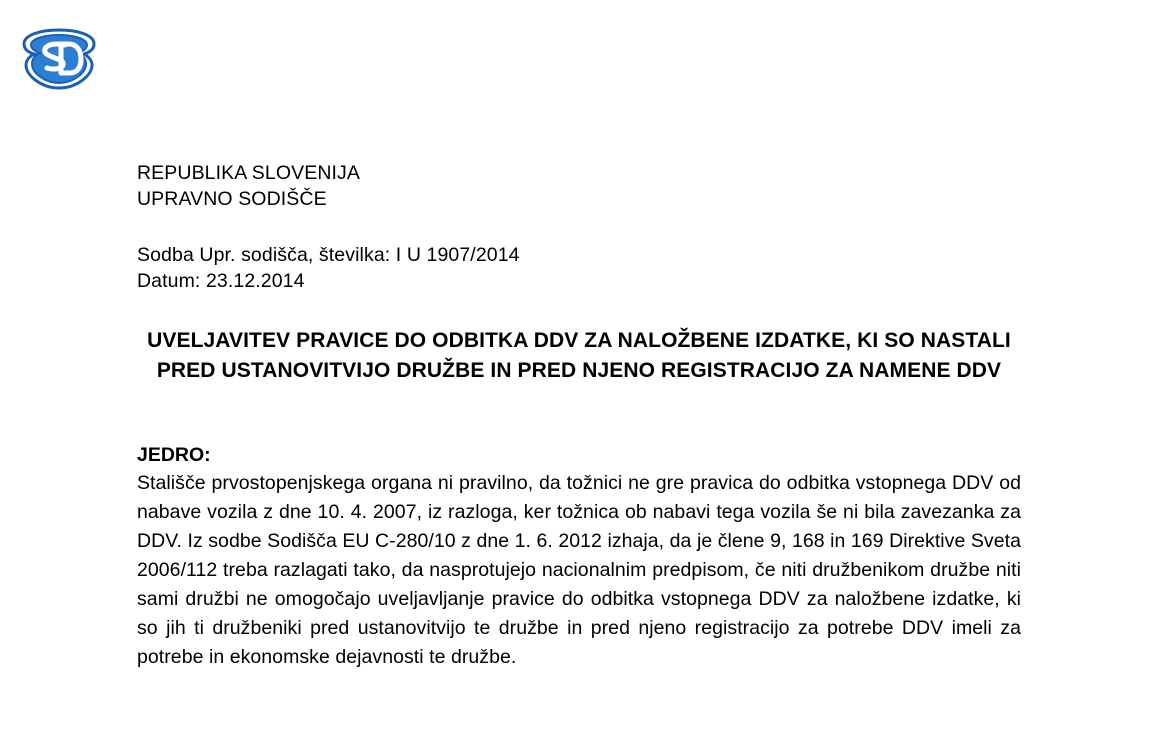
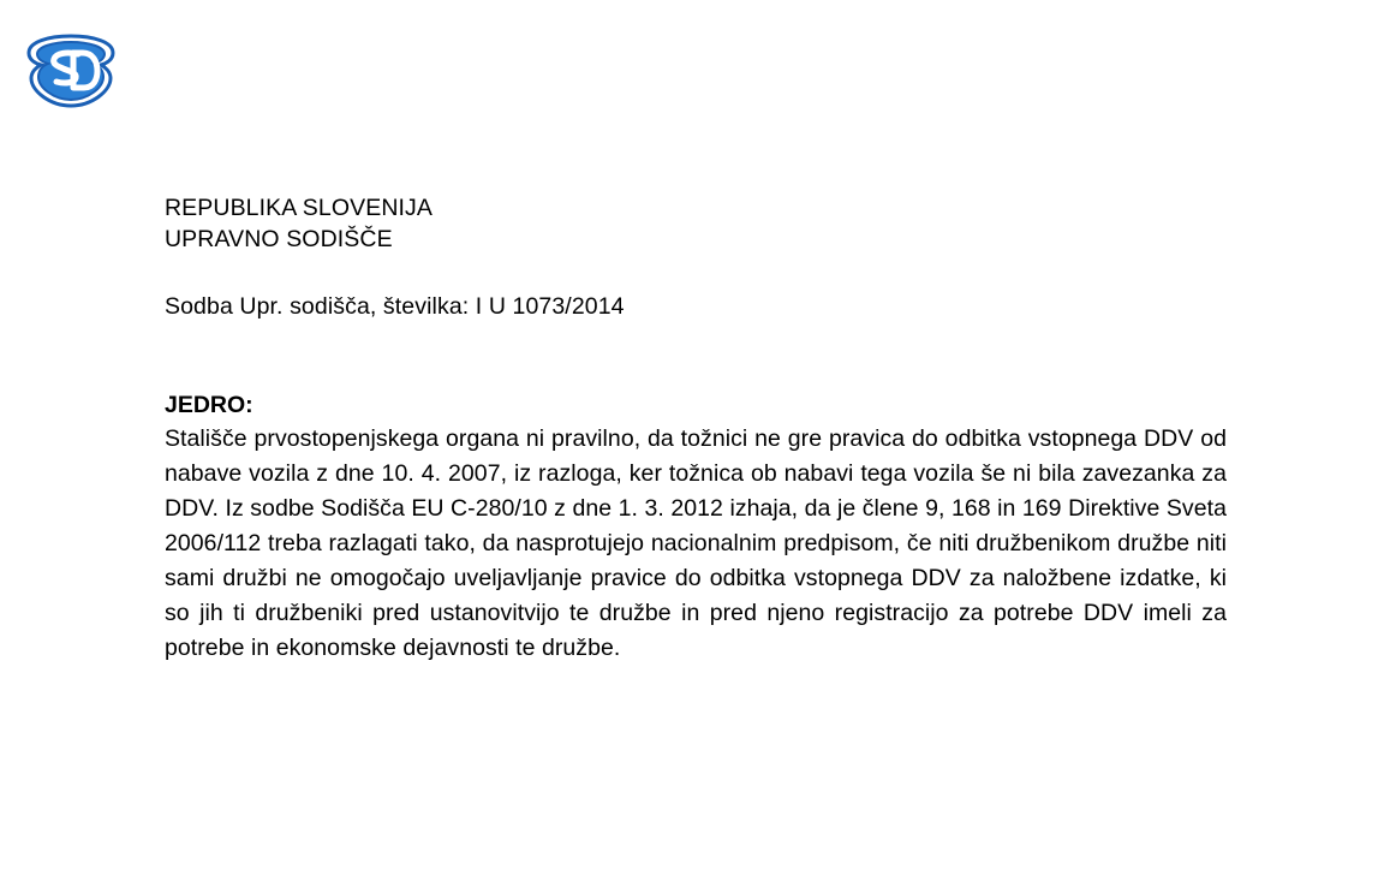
  REPUBLIKA SLOVENIJA
  UPRAVNO SODIŠČE
- Sodba Upr. sodišča, številka: I U 1907/2014
+ Sodba Upr. sodišča, številka: I U 1073/2014
- Datum: 23.12.2014
- UVELJAVITEV PRAVICE DO ODBITKA DDV ZA NALOŽBENE IZDATKE, KI SO NASTALI PRED USTANOVITVIJO DRUŽBE IN PRED NJENO REGISTRACIJO ZA NAMENE DDV
  JEDRO:
- Stališče prvostopenjskega organa ni pravilno, da tožnici ne gre pravica do odbitka vstopnega DDV od nabave vozila z dne 10. 4. 2007, iz razloga, ker tožnica ob nabavi tega vozila še ni bila zavezanka za DDV. Iz sodbe Sodišča EU C-280/10 z dne 1. 6. 2012 izhaja, da je člene 9, 168 in 169 Direktive Sveta 2006/112 treba razlagati tako, da nasprotujejo nacionalnim predpisom, če niti družbenikom družbe niti sami družbi ne omogočajo uveljavljanje pravice do odbitka vstopnega DDV za naložbene izdatke, ki so jih ti družbeniki pred ustanovitvijo te družbe in pred njeno registracijo za potrebe DDV imeli za potrebe in ekonomske dejavnosti te družbe.
+ Stališče prvostopenjskega organa ni pravilno, da tožnici ne gre pravica do odbitka vstopnega DDV od nabave vozila z dne 10. 4. 2007, iz razloga, ker tožnica ob nabavi tega vozila še ni bila zavezanka za DDV. Iz sodbe Sodišča EU C-280/10 z dne 1. 3. 2012 izhaja, da je člene 9, 168 in 169 Direktive Sveta 2006/112 treba razlagati tako, da nasprotujejo nacionalnim predpisom, če niti družbenikom družbe niti sami družbi ne omogočajo uveljavljanje pravice do odbitka vstopnega DDV za naložbene izdatke, ki so jih ti družbeniki pred ustanovitvijo te družbe in pred njeno registracijo za potrebe DDV imeli za potrebe in ekonomske dejavnosti te družbe.
